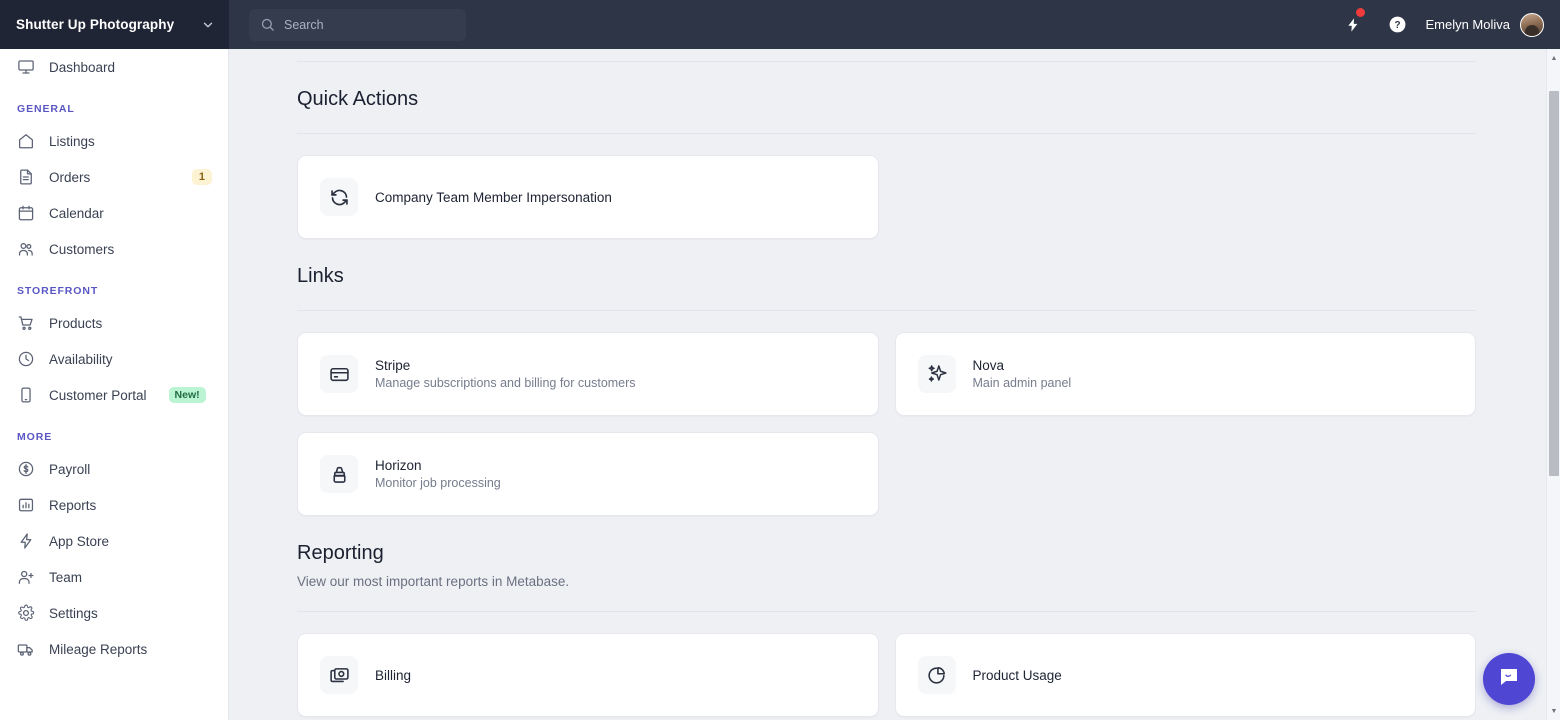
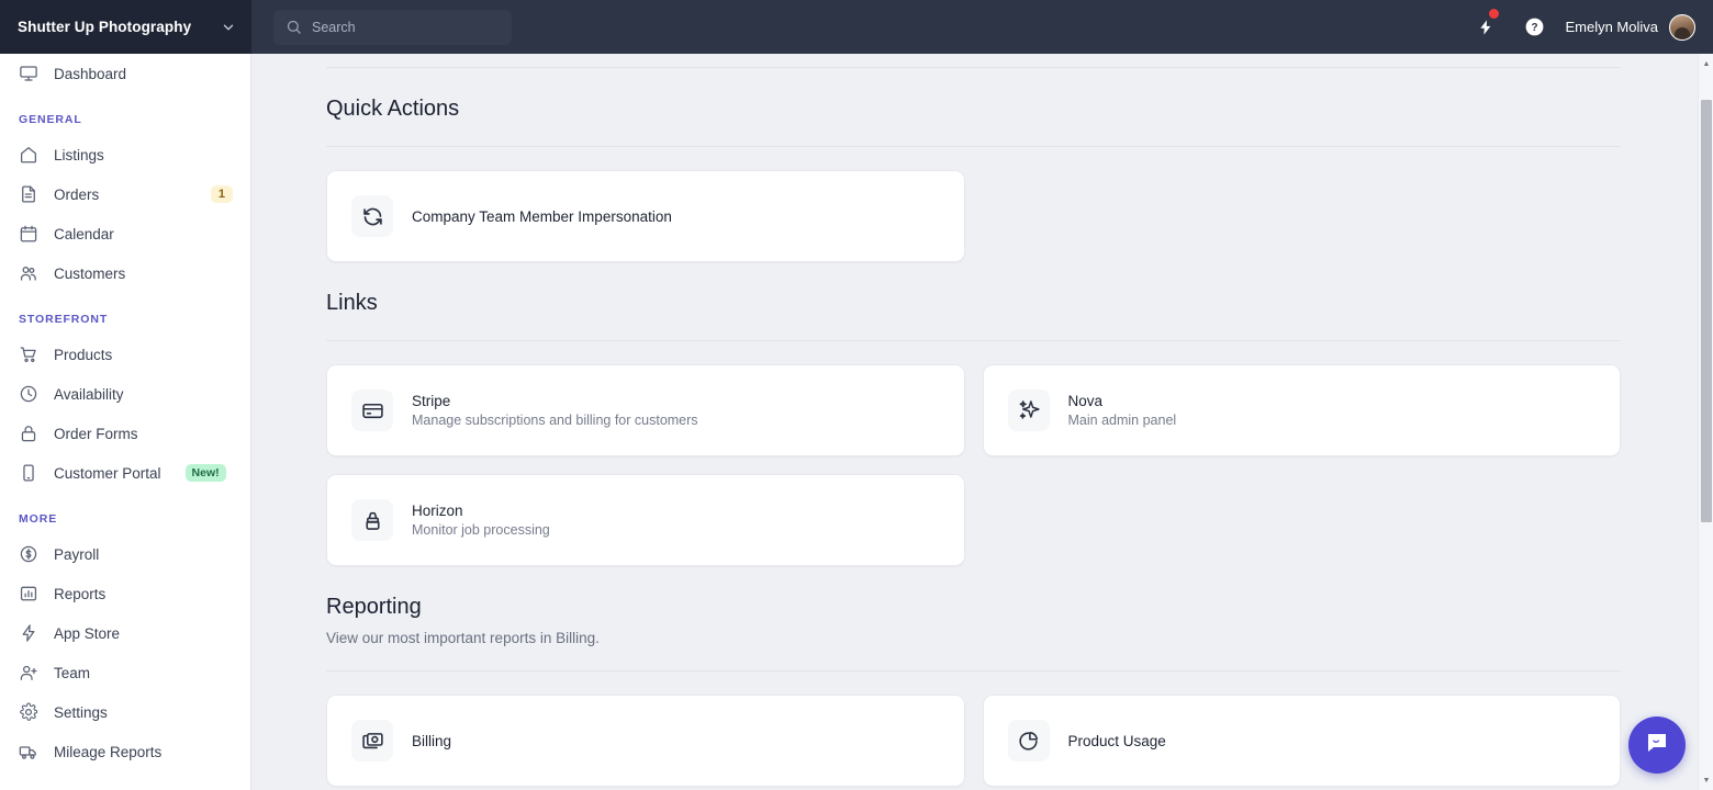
  Shutter Up Photography
  Search
  ?
  Emelyn Moliva
  Dashboard
  GENERAL
  Listings
  Orders
  1
  Calendar
  Customers
  STOREFRONT
  Products
  Availability
+ Order Forms
  Customer Portal
  New!
  MORE
  Payroll
  Reports
  App Store
  Team
  Settings
  Mileage Reports
  Quick Actions
  Company Team Member Impersonation
  Links
  Stripe
  Manage subscriptions and billing for customers
  Nova
  Main admin panel
  Horizon
  Monitor job processing
  Reporting
- View our most important reports in Metabase.
+ View our most important reports in Billing.
  Billing
  Product Usage
